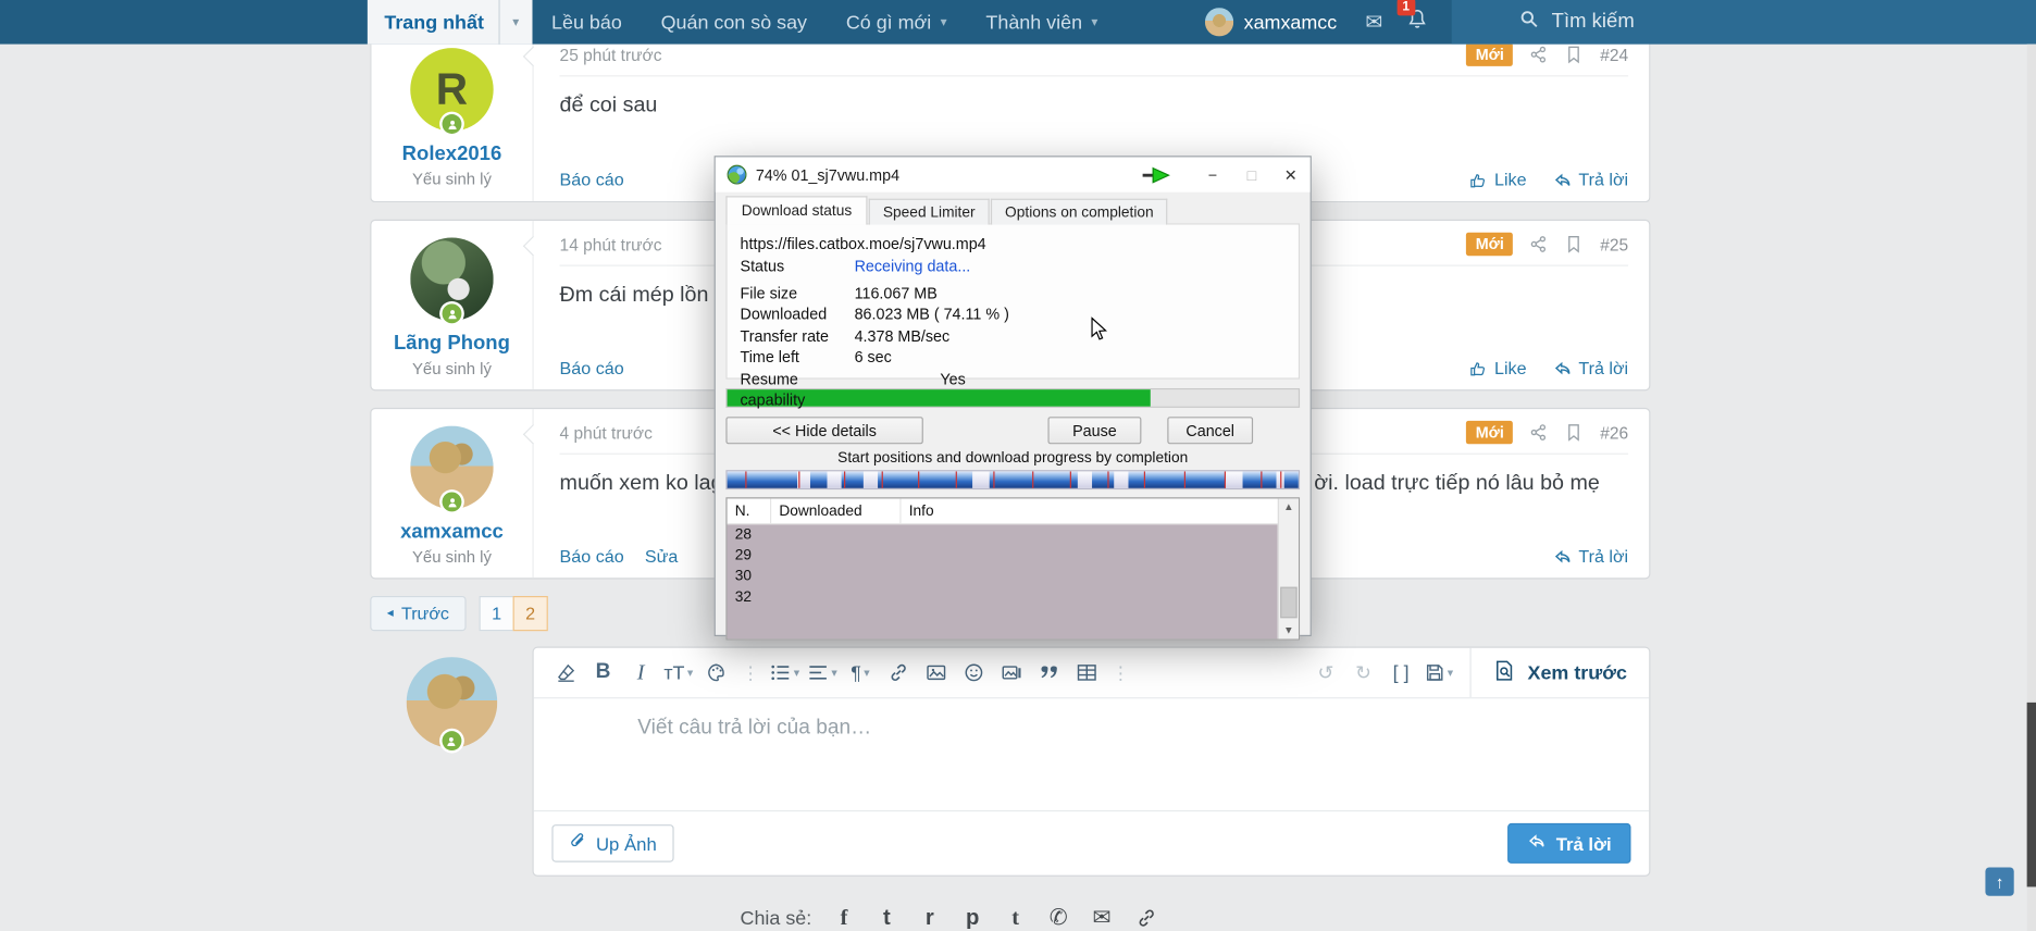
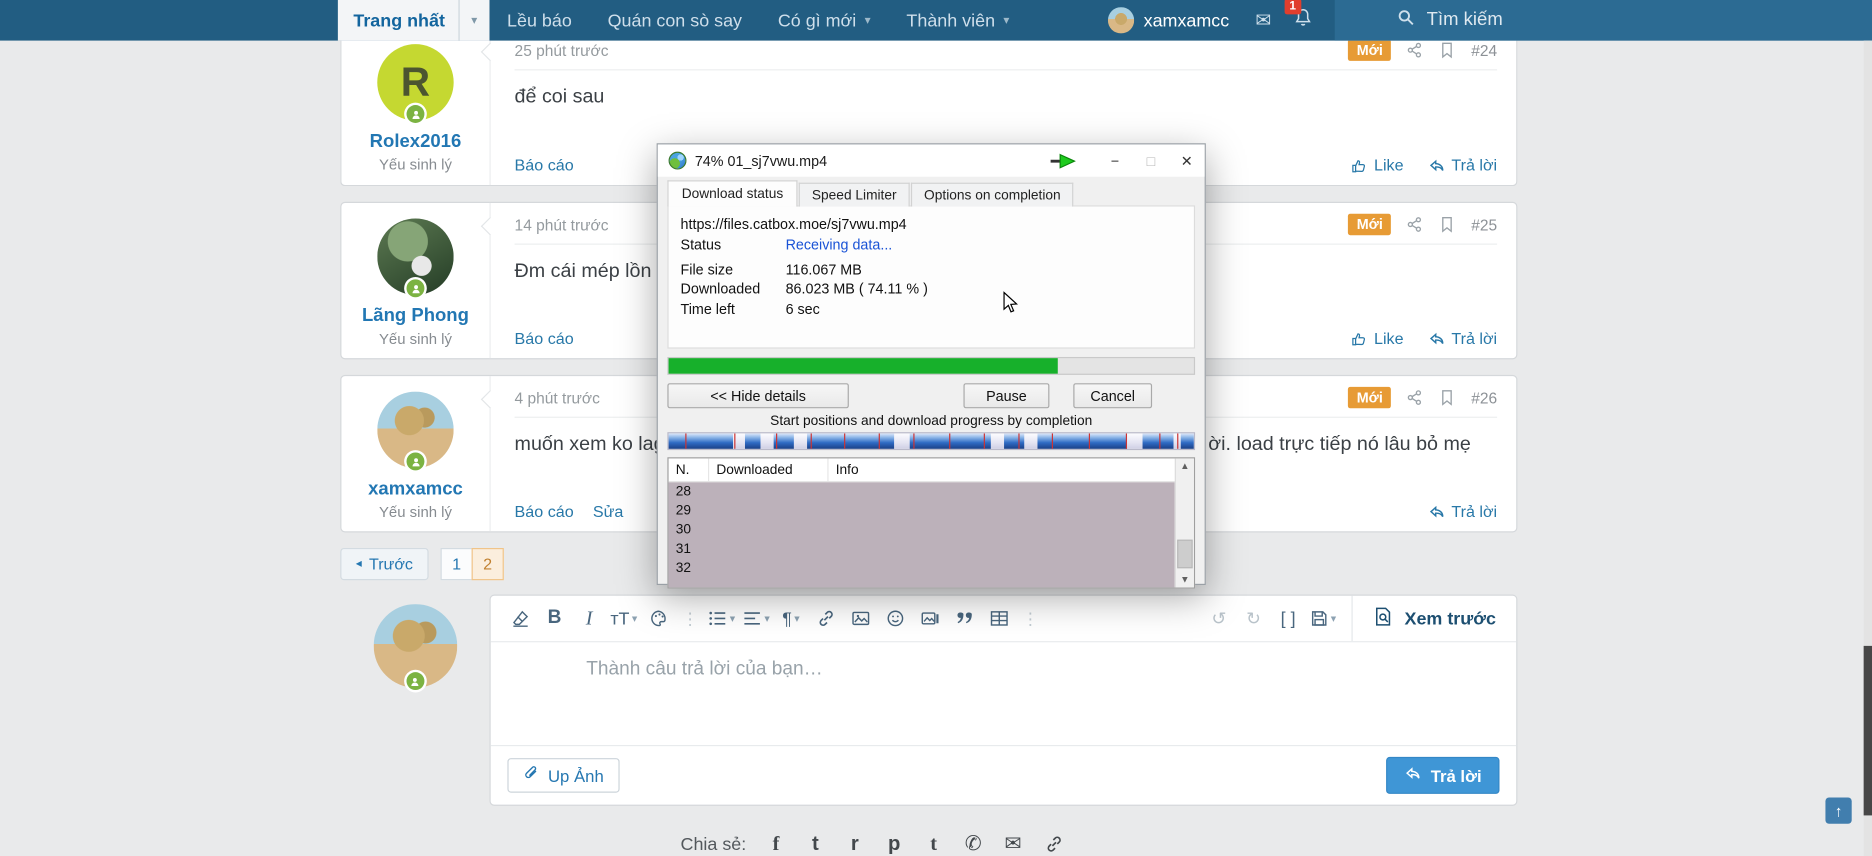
  Trang nhất
  ▾
  Lều báo
  Quán con sò say
  Có gì mới
  ▾
  Thành viên
  ▾
  xamxamcc
  ✉
  1
  Tìm kiếm
  R
  Rolex2016
  Yếu sinh lý
  25 phút trước
  Mới
  #24
  để coi sau
  Báo cáo
  Like
  Trả lời
  Lãng Phong
  Yếu sinh lý
  14 phút trước
  Mới
  #25
  Đm cái mép lồn
  Báo cáo
  Like
  Trả lời
  xamxamcc
  Yếu sinh lý
  4 phút trước
  Mới
  #26
  muốn xem ko la
  ời. load trực tiếp nó lâu bỏ mẹ
  Báo cáo
  Sửa
  Trả lời
  ◂
  Trước
  1
  2
  B
  I
  ᴛT
  ▾
  ⋮
  ▾
  ▾
  ¶
  ▾
  ⋮
  ↺
  ↻
  [ ]
  ▾
  Xem trước
- Viết câu trả lời của bạn…
+ Thành câu trả lời của bạn…
  Up Ảnh
  Trả lời
  Chia sẻ:
  f
  t
  r
  p
  t
  ✆
  ✉
  74% 01_sj7vwu.mp4
  −
  □
  ✕
  Download status
  Speed Limiter
  Options on completion
  https://files.catbox.moe/sj7vwu.mp4
  Status
  Receiving data...
  File size
  116.067 MB
  Downloaded
  86.023 MB ( 74.11 % )
- Transfer rate
- 4.378 MB/sec
  Time left
  6 sec
- Resume capability
- Yes
  << Hide details
  Pause
  Cancel
  Start positions and download progress by completion
  N.
  Downloaded
  Info
  28
  29
  30
+ 31
  32
  ▲
  ▼
  ↑
